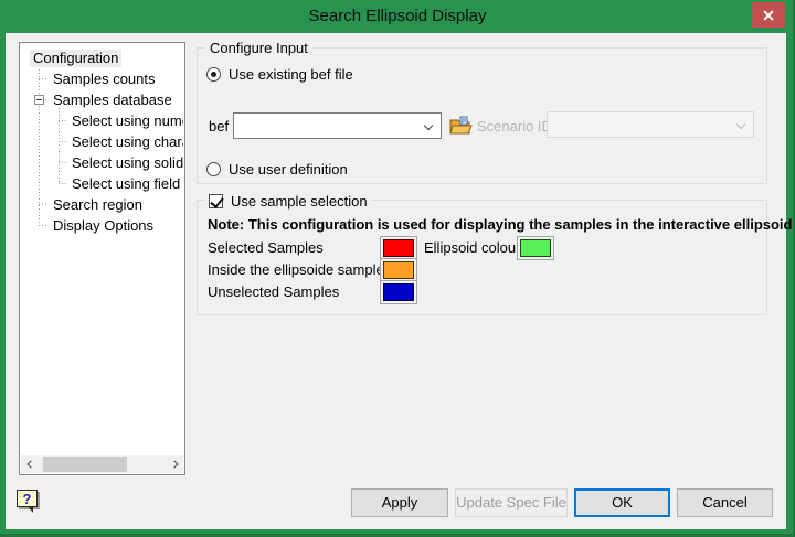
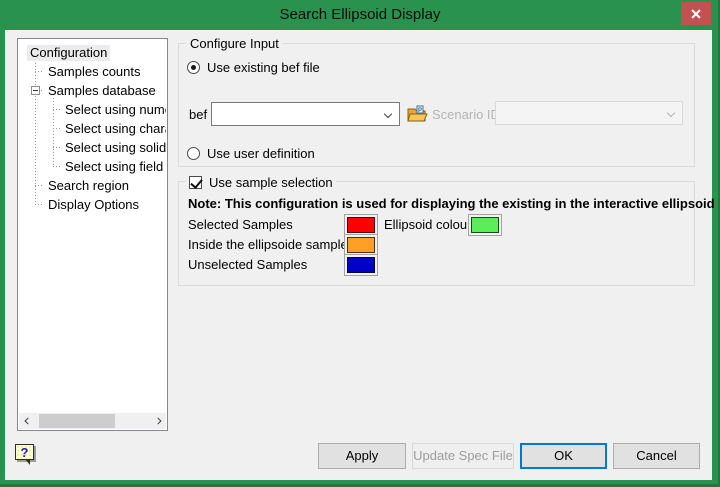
  Search Ellipsoid Display
  Configuration
  Samples counts
  Samples database
  Select using num
  Select using char
  Select using solid
  Select using field
  Search region
  Display Options
  Configure Input
  Use existing bef file
  bef
  Scenario I
  Use user definition
  Use sample selection
- Note: This configuration is used for displaying the samples in the interactive ellipsoid
+ Note: This configuration is used for displaying the existing in the interactive ellipsoid
  Selected Samples
  Ellipsoid colou
  Inside the ellipsoide sampl
  Unselected Samples
  ?
  Apply
  Update Spec File
  OK
  Cancel
